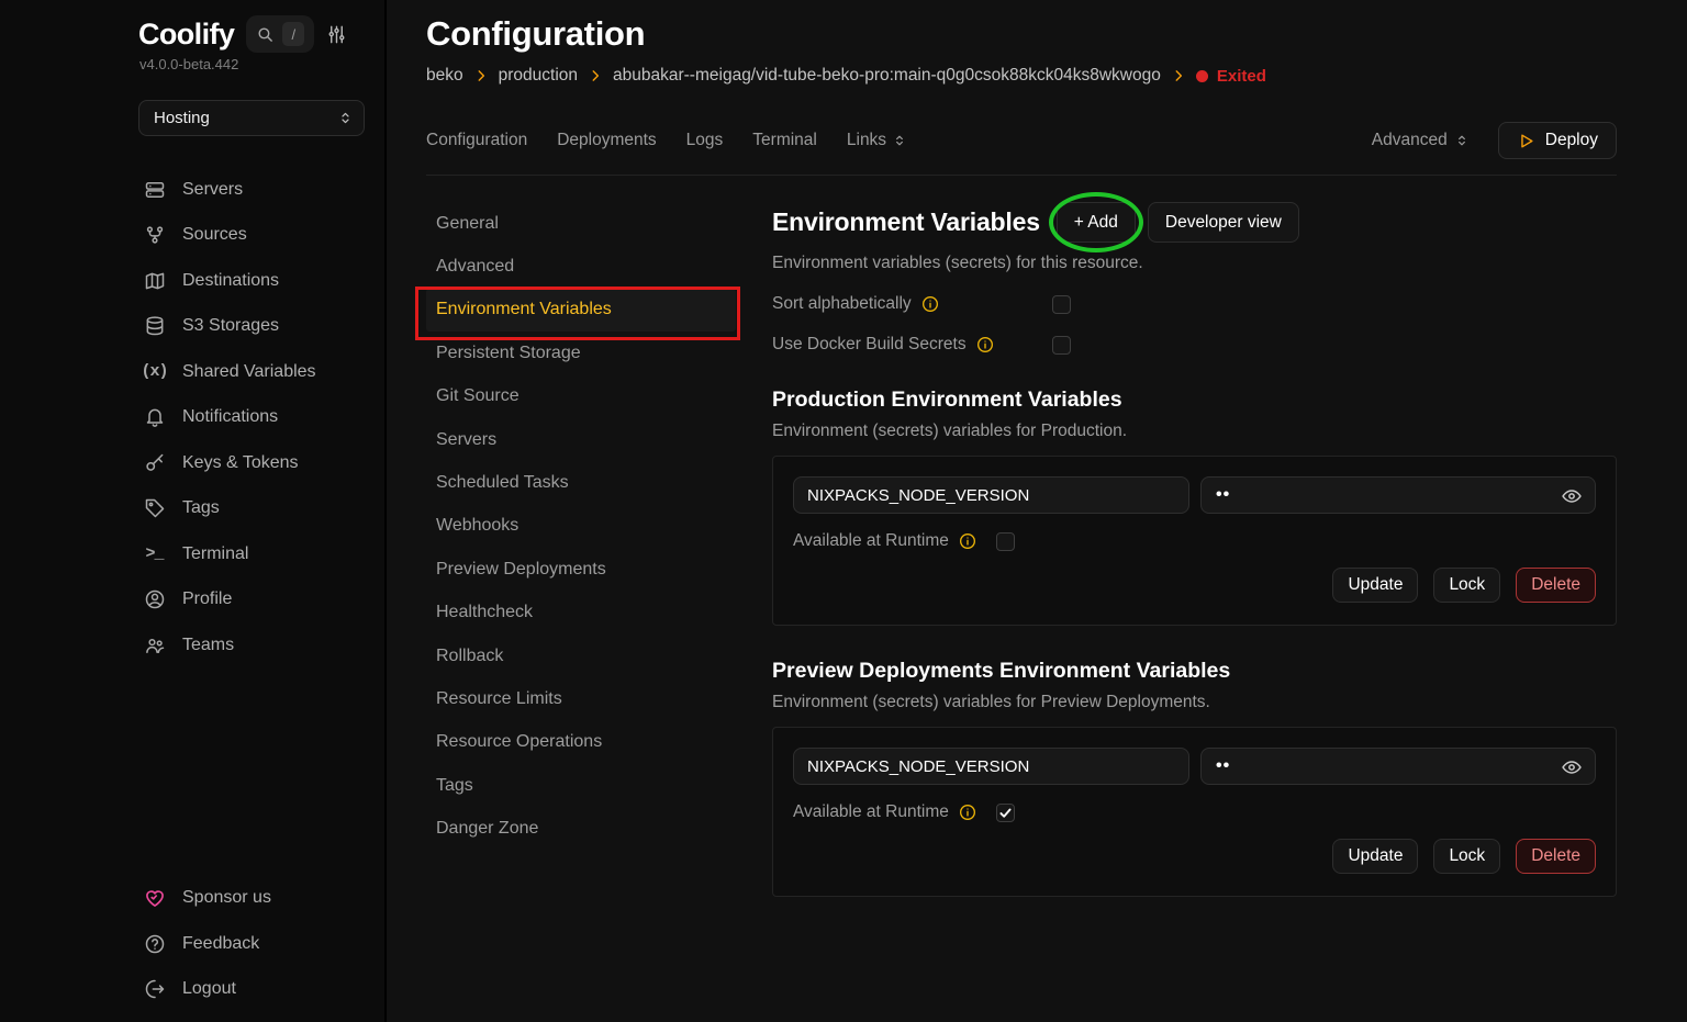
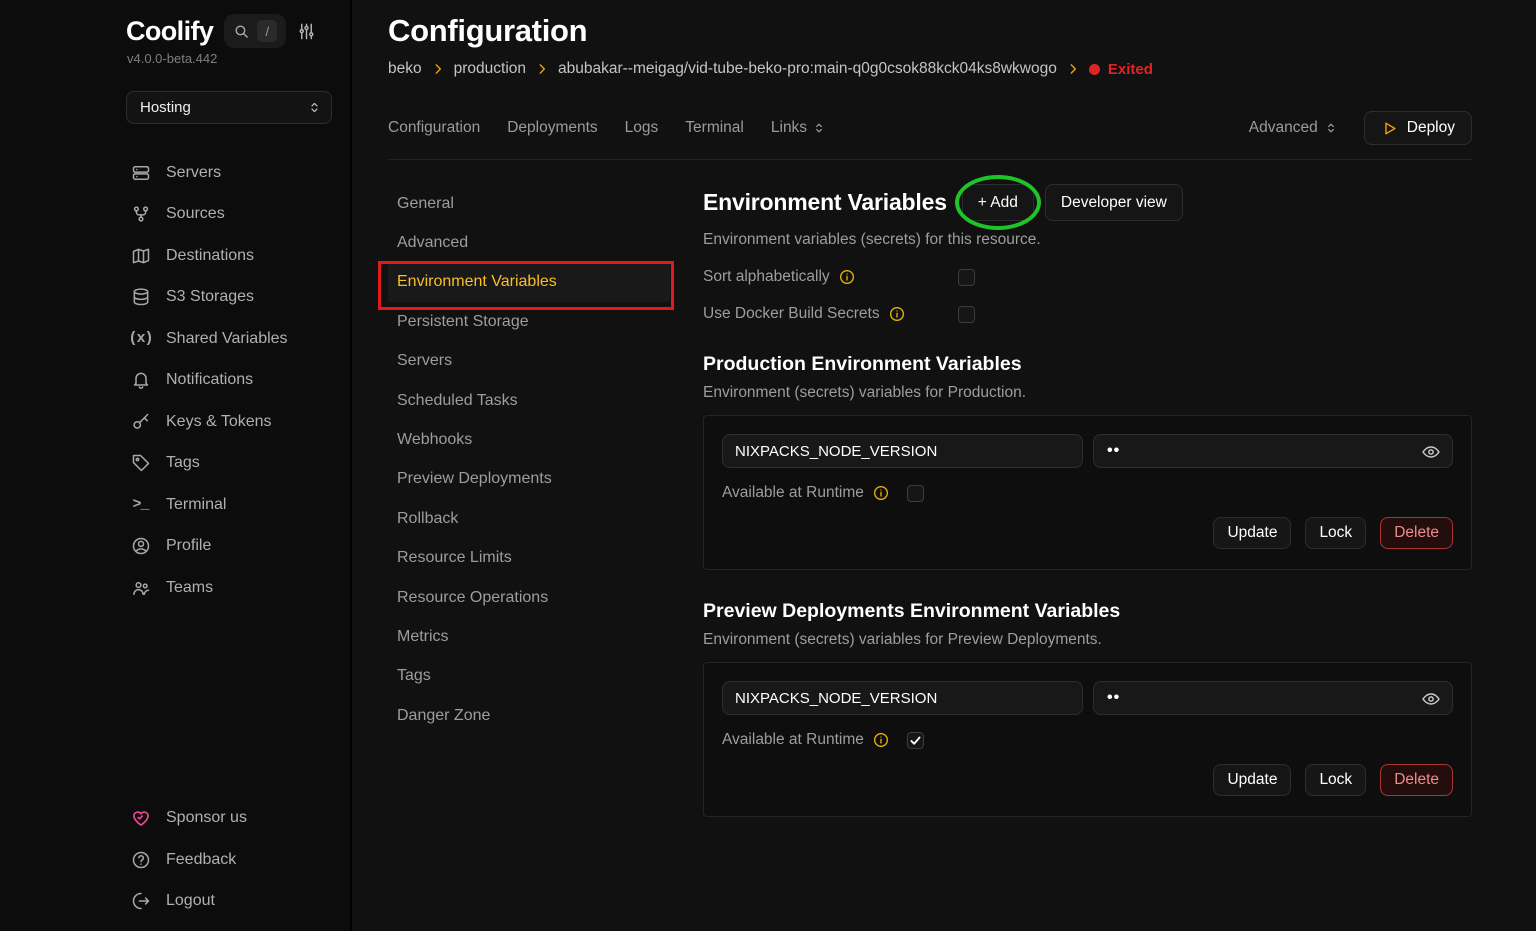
  Coolify
  /
  v4.0.0-beta.442
  Hosting
  Servers
  Sources
  Destinations
  S3 Storages
  (x)
  Shared Variables
  Notifications
  Keys & Tokens
  Tags
  >_
  Terminal
  Profile
  Teams
  Sponsor us
  Feedback
  Logout
  Configuration
  beko
  production
  abubakar--meigag/vid-tube-beko-pro:main-q0g0csok88kck04ks8wkwogo
  Exited
  Configuration
  Deployments
  Logs
  Terminal
  Links
  Advanced
  Deploy
  General
  Advanced
  Environment Variables
  Persistent Storage
- Git Source
  Servers
  Scheduled Tasks
  Webhooks
  Preview Deployments
- Healthcheck
  Rollback
  Resource Limits
  Resource Operations
+ Metrics
  Tags
  Danger Zone
  Environment Variables
  + Add
  Developer view
  Environment variables (secrets) for this resource.
  Sort alphabetically
  Use Docker Build Secrets
  Production Environment Variables
  Environment (secrets) variables for Production.
  NIXPACKS_NODE_VERSION
  ••
  Available at Runtime
  Update
  Lock
  Delete
  Preview Deployments Environment Variables
  Environment (secrets) variables for Preview Deployments.
  NIXPACKS_NODE_VERSION
  ••
  Available at Runtime
  Update
  Lock
  Delete
